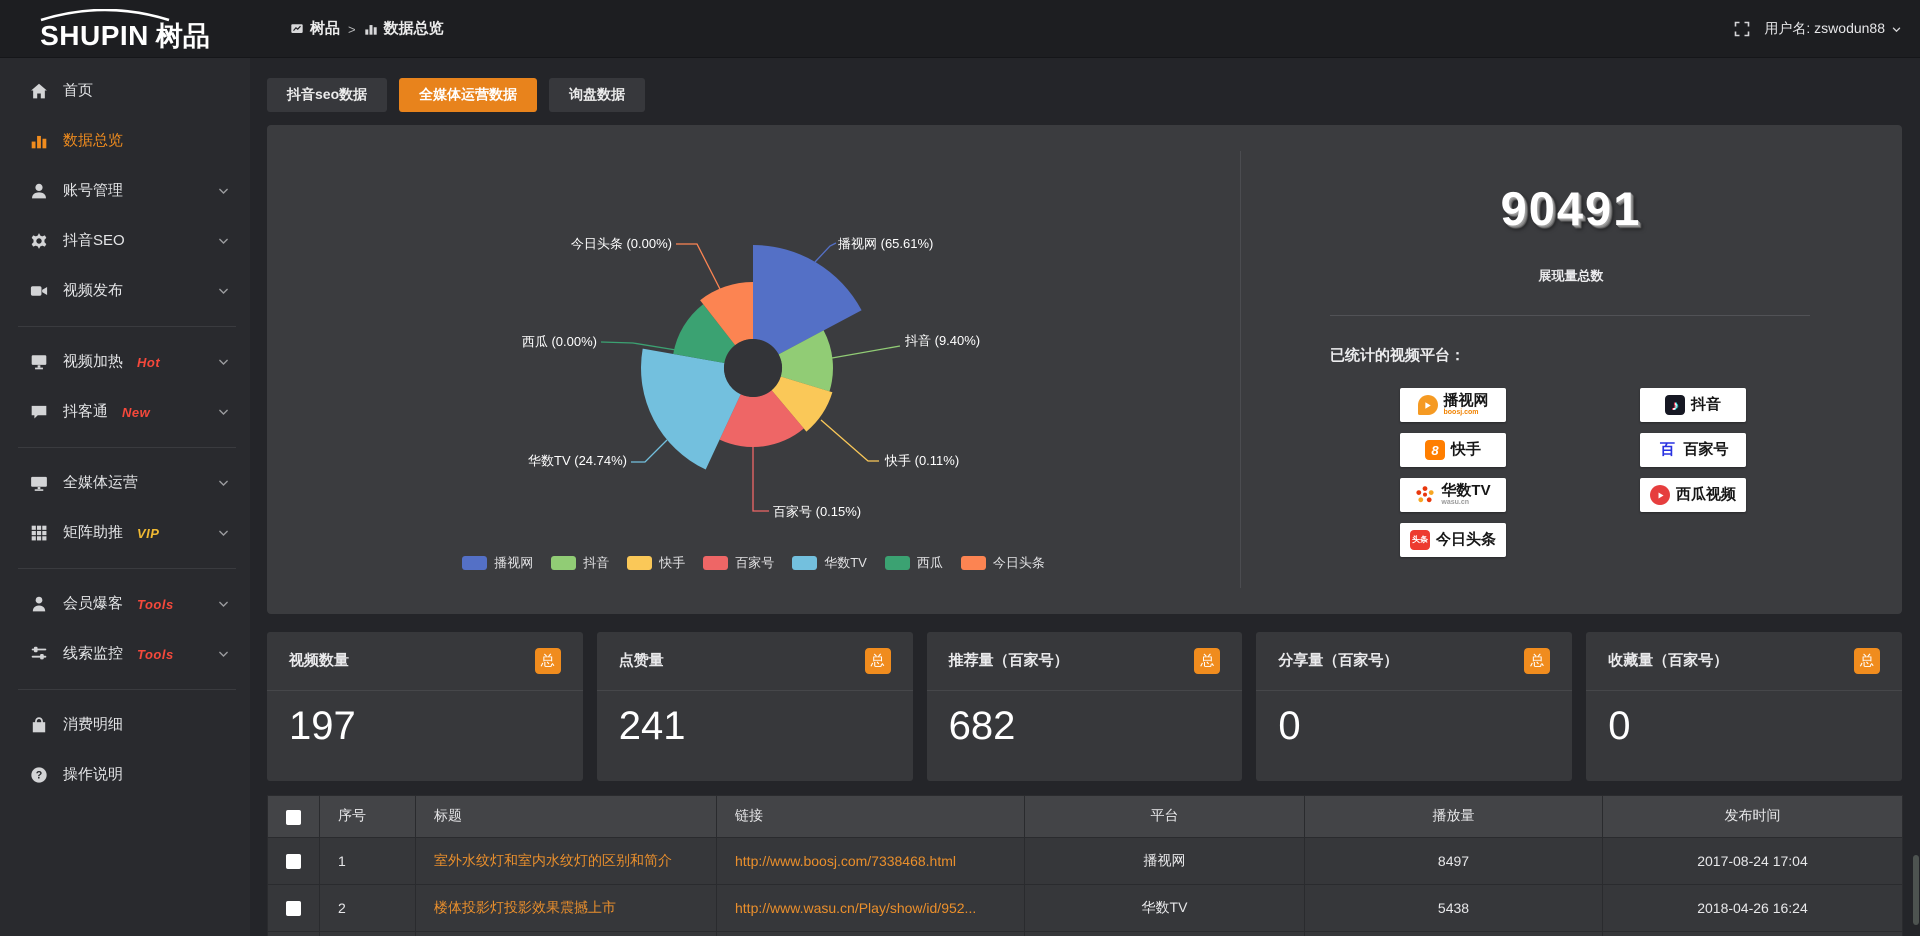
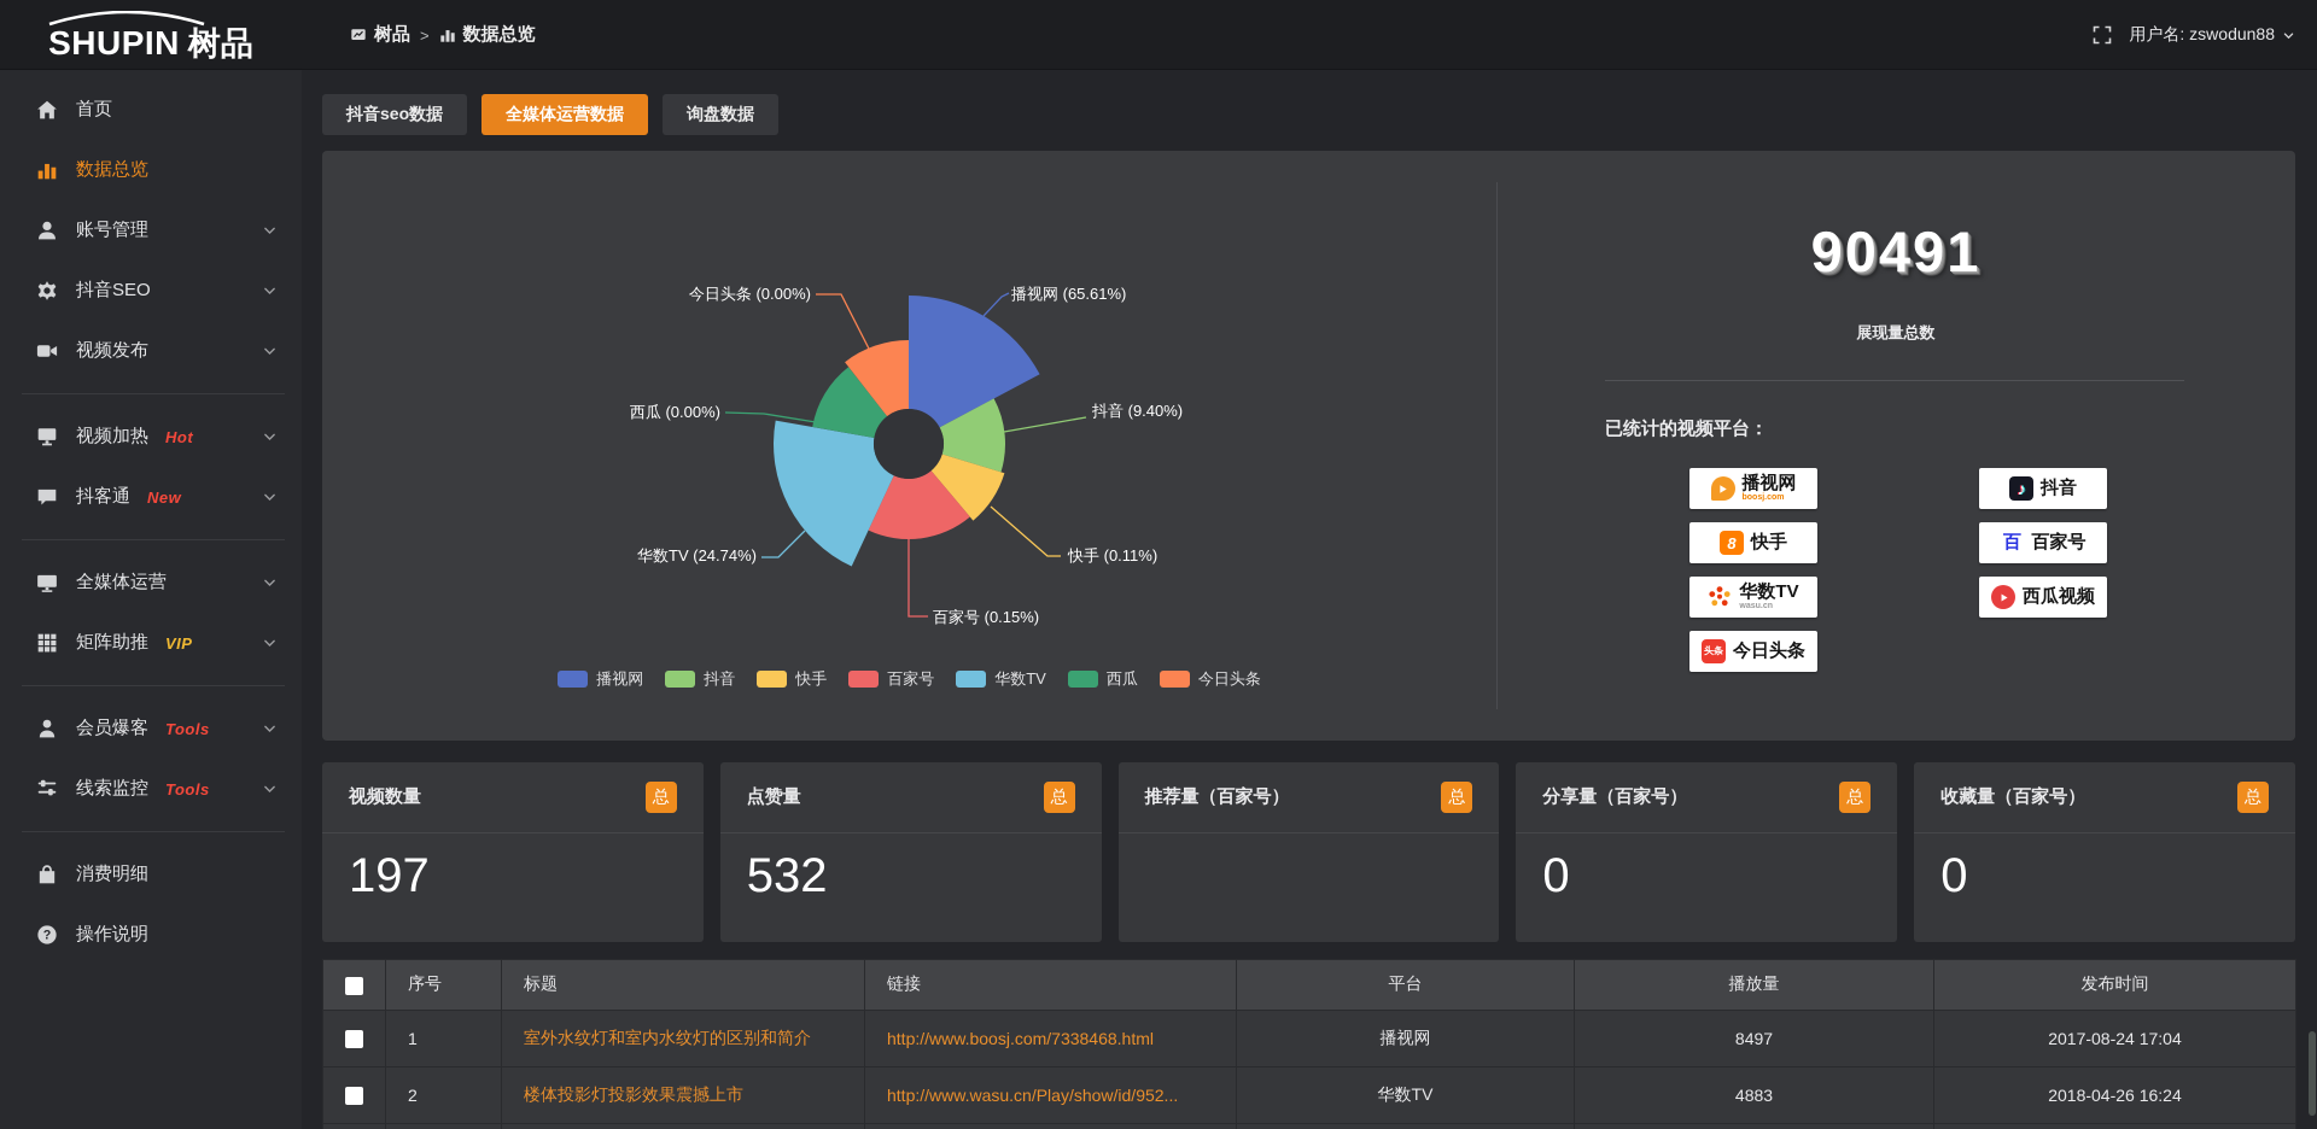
  SHUPIN
  树品
  树品
  >
  数据总览
  用户名: zswodun88
  首页
  数据总览
  账号管理
  抖音SEO
  视频发布
  视频加热
  Hot
  抖客通
  New
  全媒体运营
  矩阵助推
  VIP
  会员爆客
  Tools
  线索监控
  Tools
  消费明细
  ?
  操作说明
  抖音seo数据
  全媒体运营数据
  询盘数据
  播视网 (65.61%)
  抖音 (9.40%)
  快手 (0.11%)
  百家号 (0.15%)
  华数TV (24.74%)
  西瓜 (0.00%)
  今日头条 (0.00%)
  播视网
  抖音
  快手
  百家号
  华数TV
  西瓜
  今日头条
  90491
  展现量总数
  已统计的视频平台：
  播视网
  8
  快手
  华数TV
  头条
  今日头条
  ♪
  抖音
  百
  百家号
  西瓜视频
  视频数量
  总
  197
  点赞量
  总
- 241
+ 532
  推荐量（百家号）
  总
- 682
  分享量（百家号）
  总
  0
  收藏量（百家号）
  总
  0
  	序号	标题	链接	平台	播放量	发布时间
  	1	室外水纹灯和室内水纹灯的区别和简介	http://www.boosj.com/7338468.html	播视网	8497	2017-08-24 17:04
- 	2	楼体投影灯投影效果震撼上市	http://www.wasu.cn/Play/show/id/952...	华数TV	5438	2018-04-26 16:24
+ 	2	楼体投影灯投影效果震撼上市	http://www.wasu.cn/Play/show/id/952...	华数TV	4883	2018-04-26 16:24
